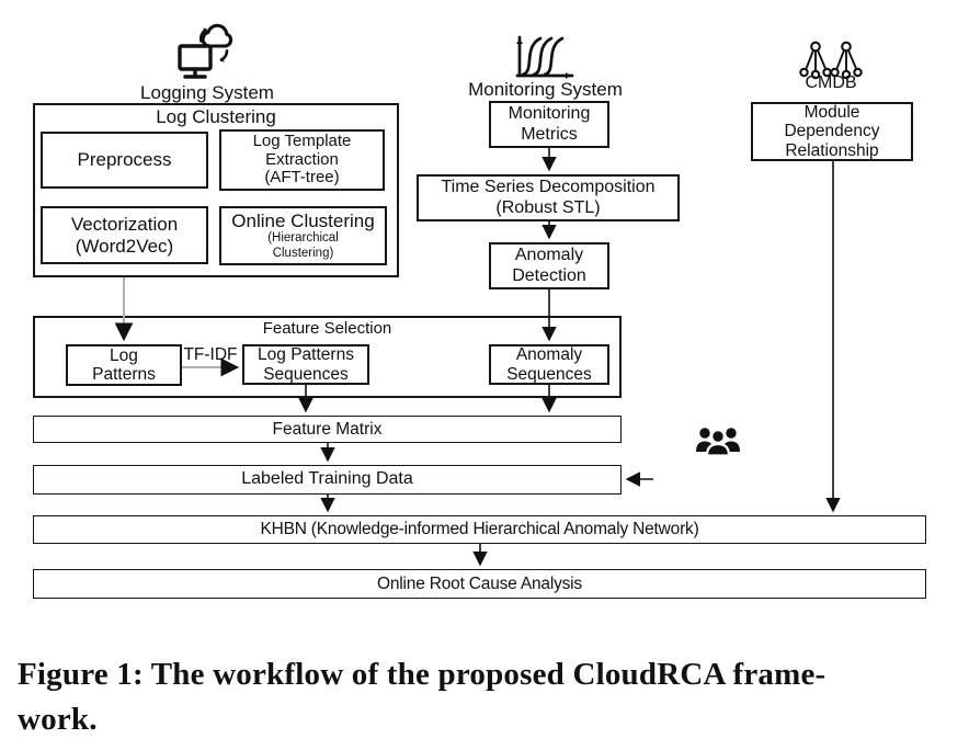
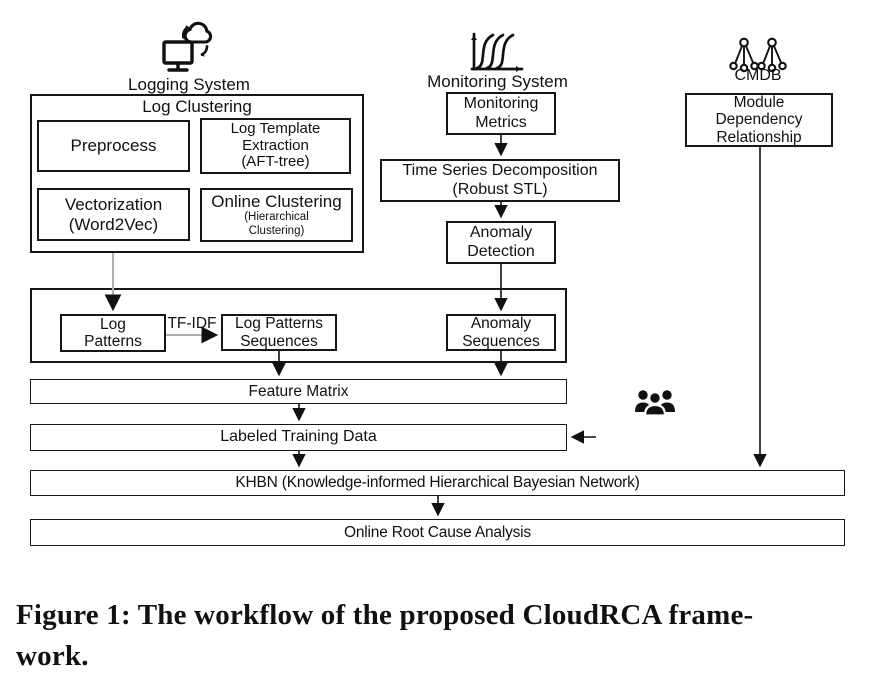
  Logging System
  Monitoring System
  CMDB
  Log Clustering
  Preprocess
  Log Template
  Extraction
  (AFT-tree)
  Vectorization
  (Word2Vec)
  Online Clustering
  (Hierarchical
  Clustering)
  Monitoring
  Metrics
  Time Series Decomposition
  (Robust STL)
  Anomaly
  Detection
  Module
  Dependency
  Relationship
- Feature Selection
  Log
  Patterns
  TF-IDF
  Log Patterns
  Sequences
  Anomaly
  Sequences
  Feature Matrix
  Labeled Training Data
- KHBN (Knowledge-informed Hierarchical Anomaly Network)
+ KHBN (Knowledge-informed Hierarchical Bayesian Network)
  Online Root Cause Analysis
  Figure 1: The workflow of the proposed CloudRCA frame-
  work.
